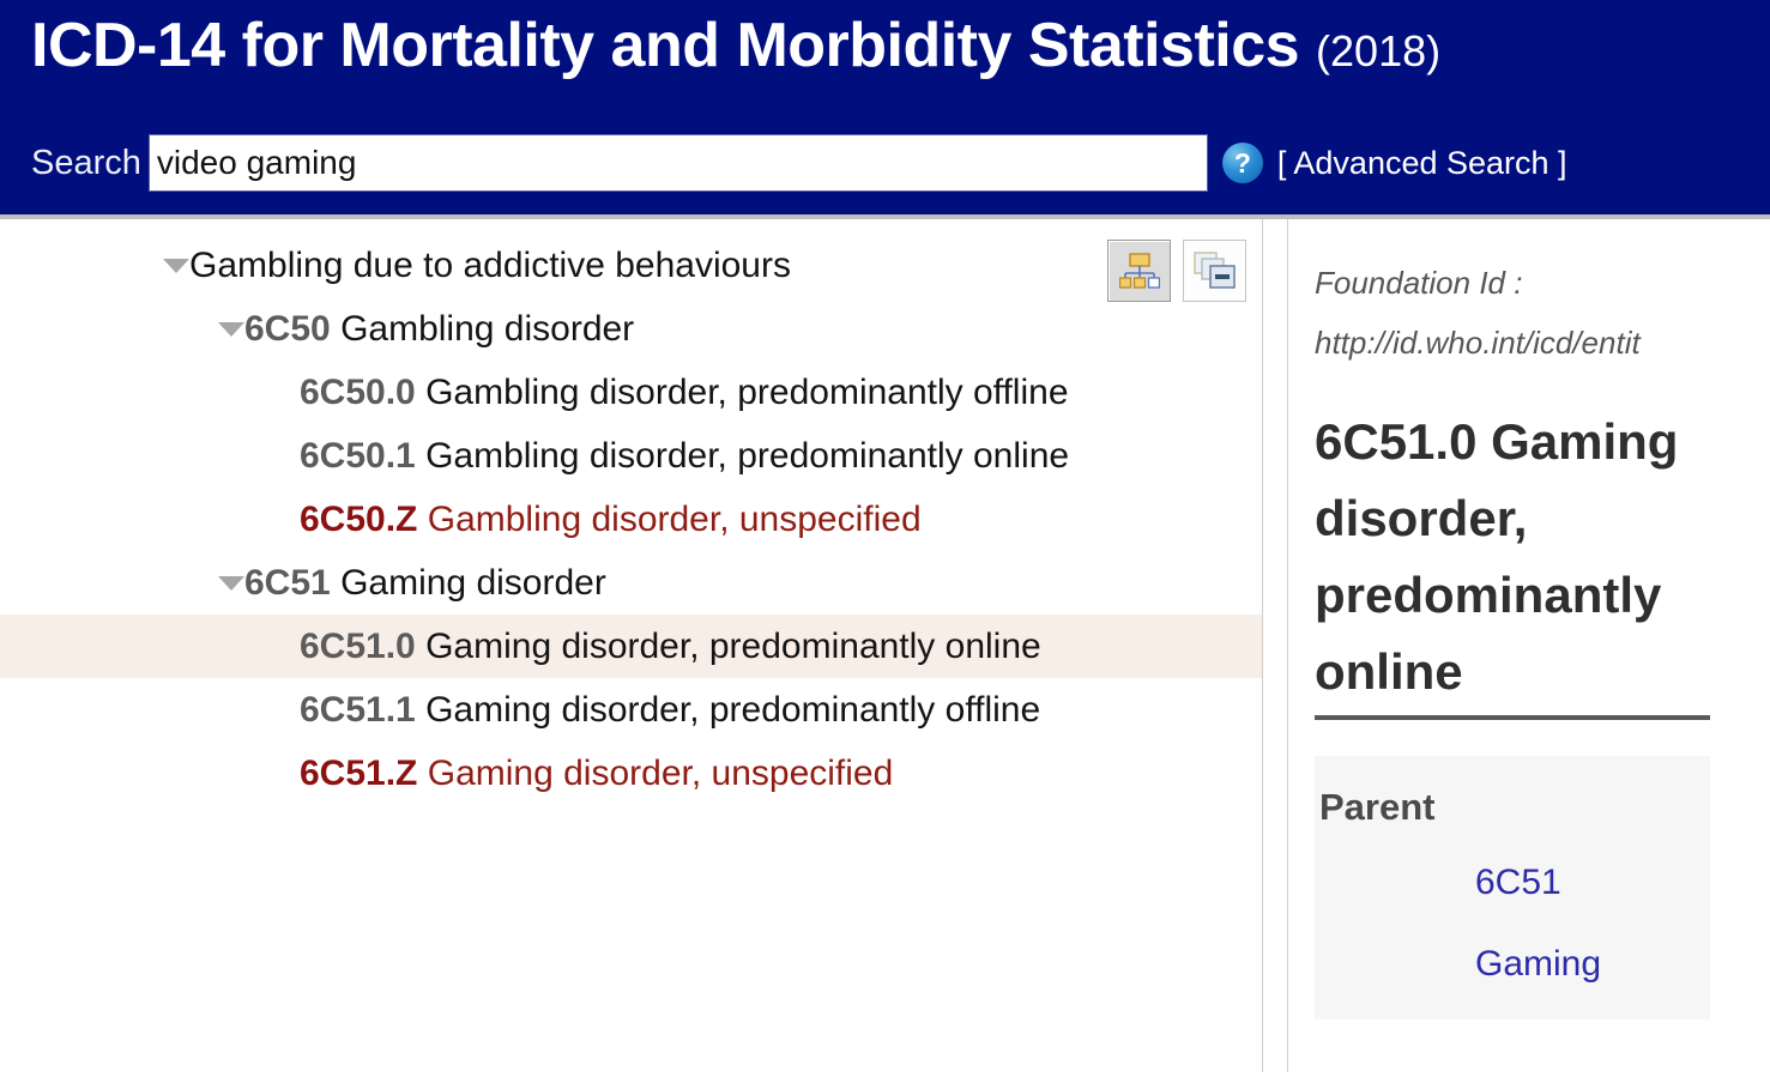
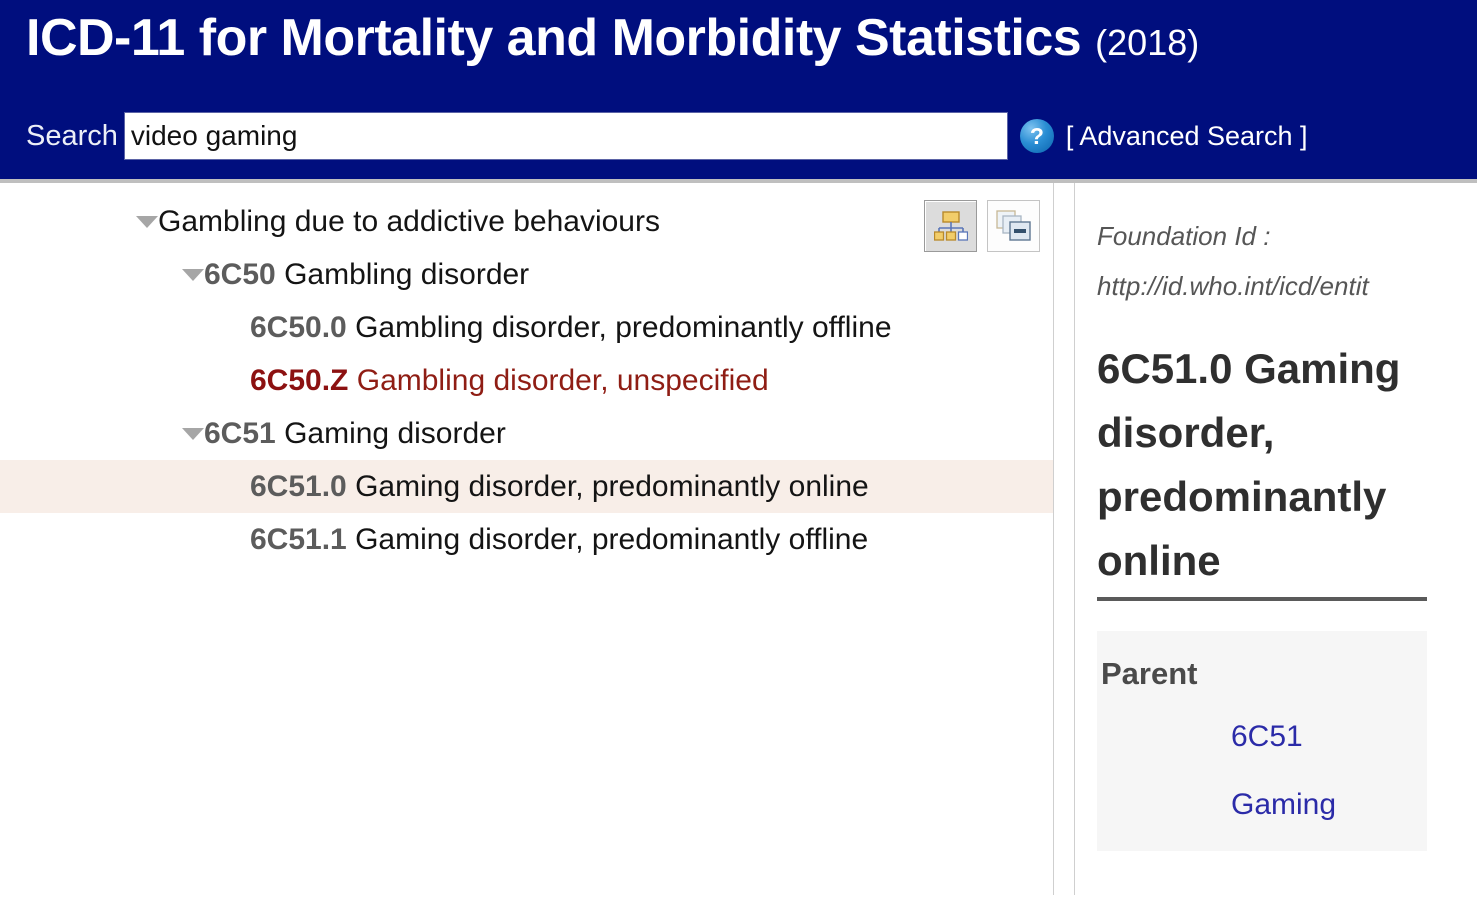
- ICD-14 for Mortality and Morbidity Statistics (2018)
+ ICD-11 for Mortality and Morbidity Statistics (2018)
  Search
  video gaming
  ?
  [ Advanced Search ]
  Gambling due to addictive behaviours
  6C50 Gambling disorder
  6C50.0 Gambling disorder, predominantly offline
- 6C50.1 Gambling disorder, predominantly online
  6C50.Z Gambling disorder, unspecified
  6C51 Gaming disorder
  6C51.0 Gaming disorder, predominantly online
  6C51.1 Gaming disorder, predominantly offline
- 6C51.Z Gaming disorder, unspecified
  Foundation Id :
  http://id.who.int/icd/entit
  6C51.0 Gaming disorder, predominantly online
  Parent
  6C51
  Gaming
